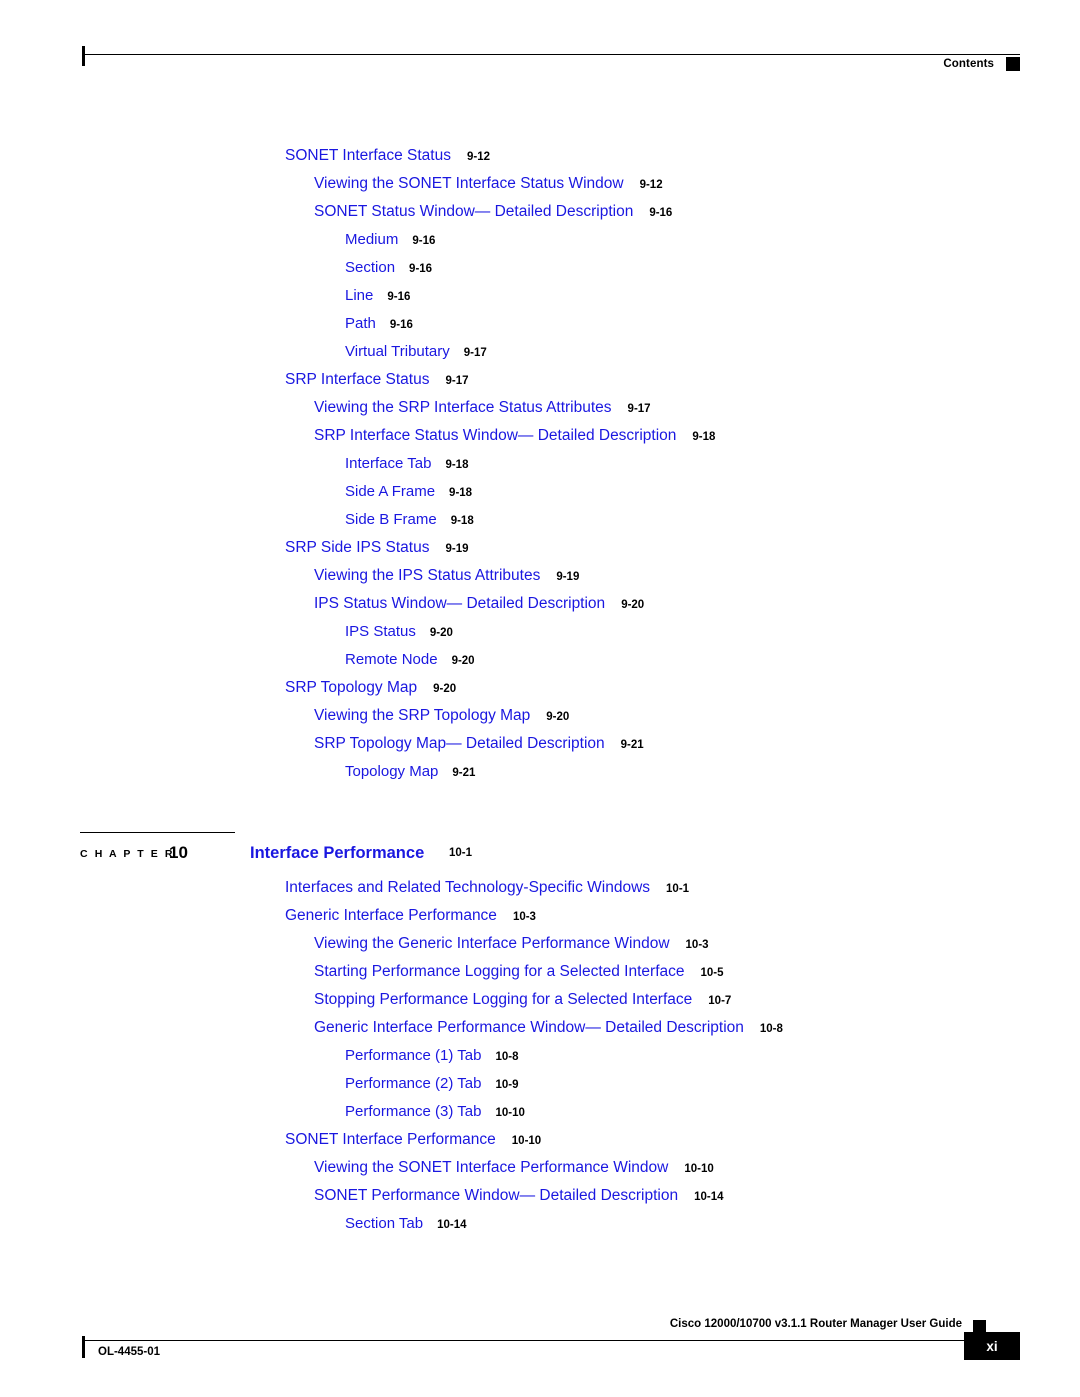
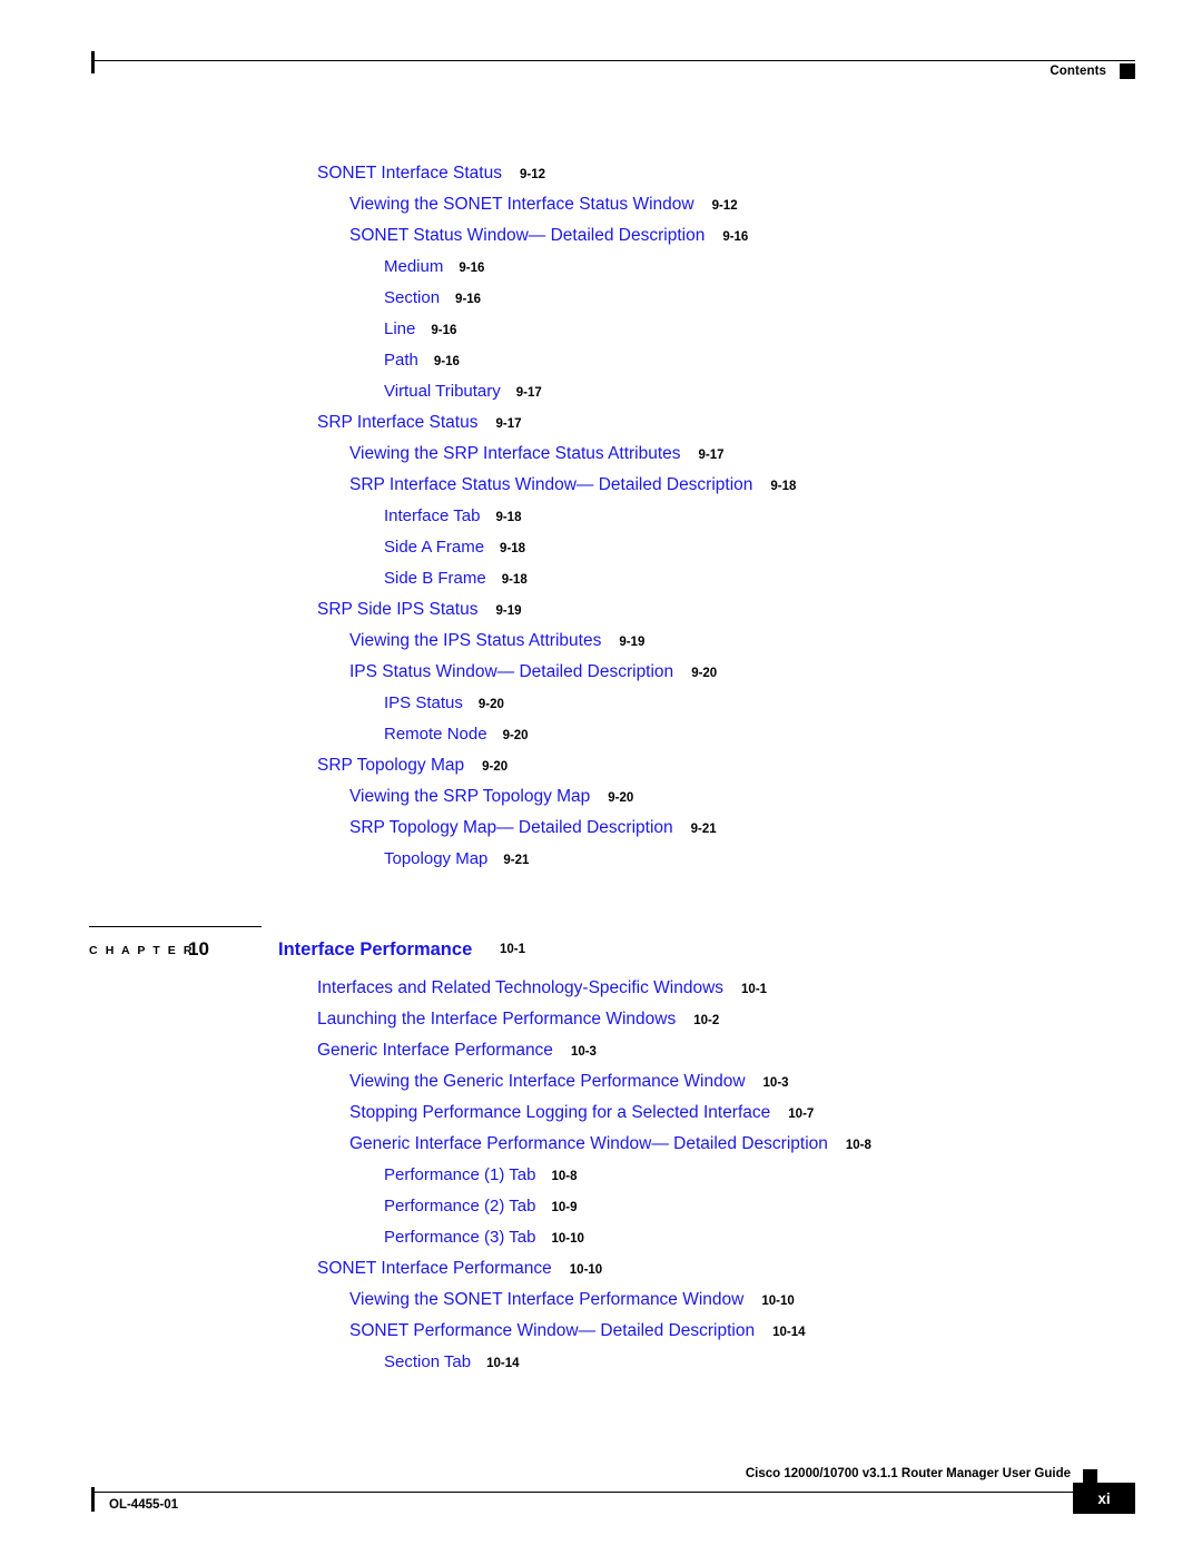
  Contents
  SONET Interface Status
  9-12
  Viewing the SONET Interface Status Window
  9-12
  SONET Status Window— Detailed Description
  9-16
  Medium
  9-16
  Section
  9-16
  Line
  9-16
  Path
  9-16
  Virtual Tributary
  9-17
  SRP Interface Status
  9-17
  Viewing the SRP Interface Status Attributes
  9-17
  SRP Interface Status Window— Detailed Description
  9-18
  Interface Tab
  9-18
  Side A Frame
  9-18
  Side B Frame
  9-18
  SRP Side IPS Status
  9-19
  Viewing the IPS Status Attributes
  9-19
  IPS Status Window— Detailed Description
  9-20
  IPS Status
  9-20
  Remote Node
  9-20
  SRP Topology Map
  9-20
  Viewing the SRP Topology Map
  9-20
  SRP Topology Map— Detailed Description
  9-21
  Topology Map
  9-21
  C H A P T E R
  10
  Interface Performance
  10-1
  Interfaces and Related Technology-Specific Windows
  10-1
+ Launching the Interface Performance Windows
+ 10-2
  Generic Interface Performance
  10-3
  Viewing the Generic Interface Performance Window
  10-3
- Starting Performance Logging for a Selected Interface
- 10-5
  Stopping Performance Logging for a Selected Interface
  10-7
  Generic Interface Performance Window— Detailed Description
  10-8
  Performance (1) Tab
  10-8
  Performance (2) Tab
  10-9
  Performance (3) Tab
  10-10
  SONET Interface Performance
  10-10
  Viewing the SONET Interface Performance Window
  10-10
  SONET Performance Window— Detailed Description
  10-14
  Section Tab
  10-14
  Cisco 12000/10700 v3.1.1 Router Manager User Guide
  OL-4455-01
  xi
